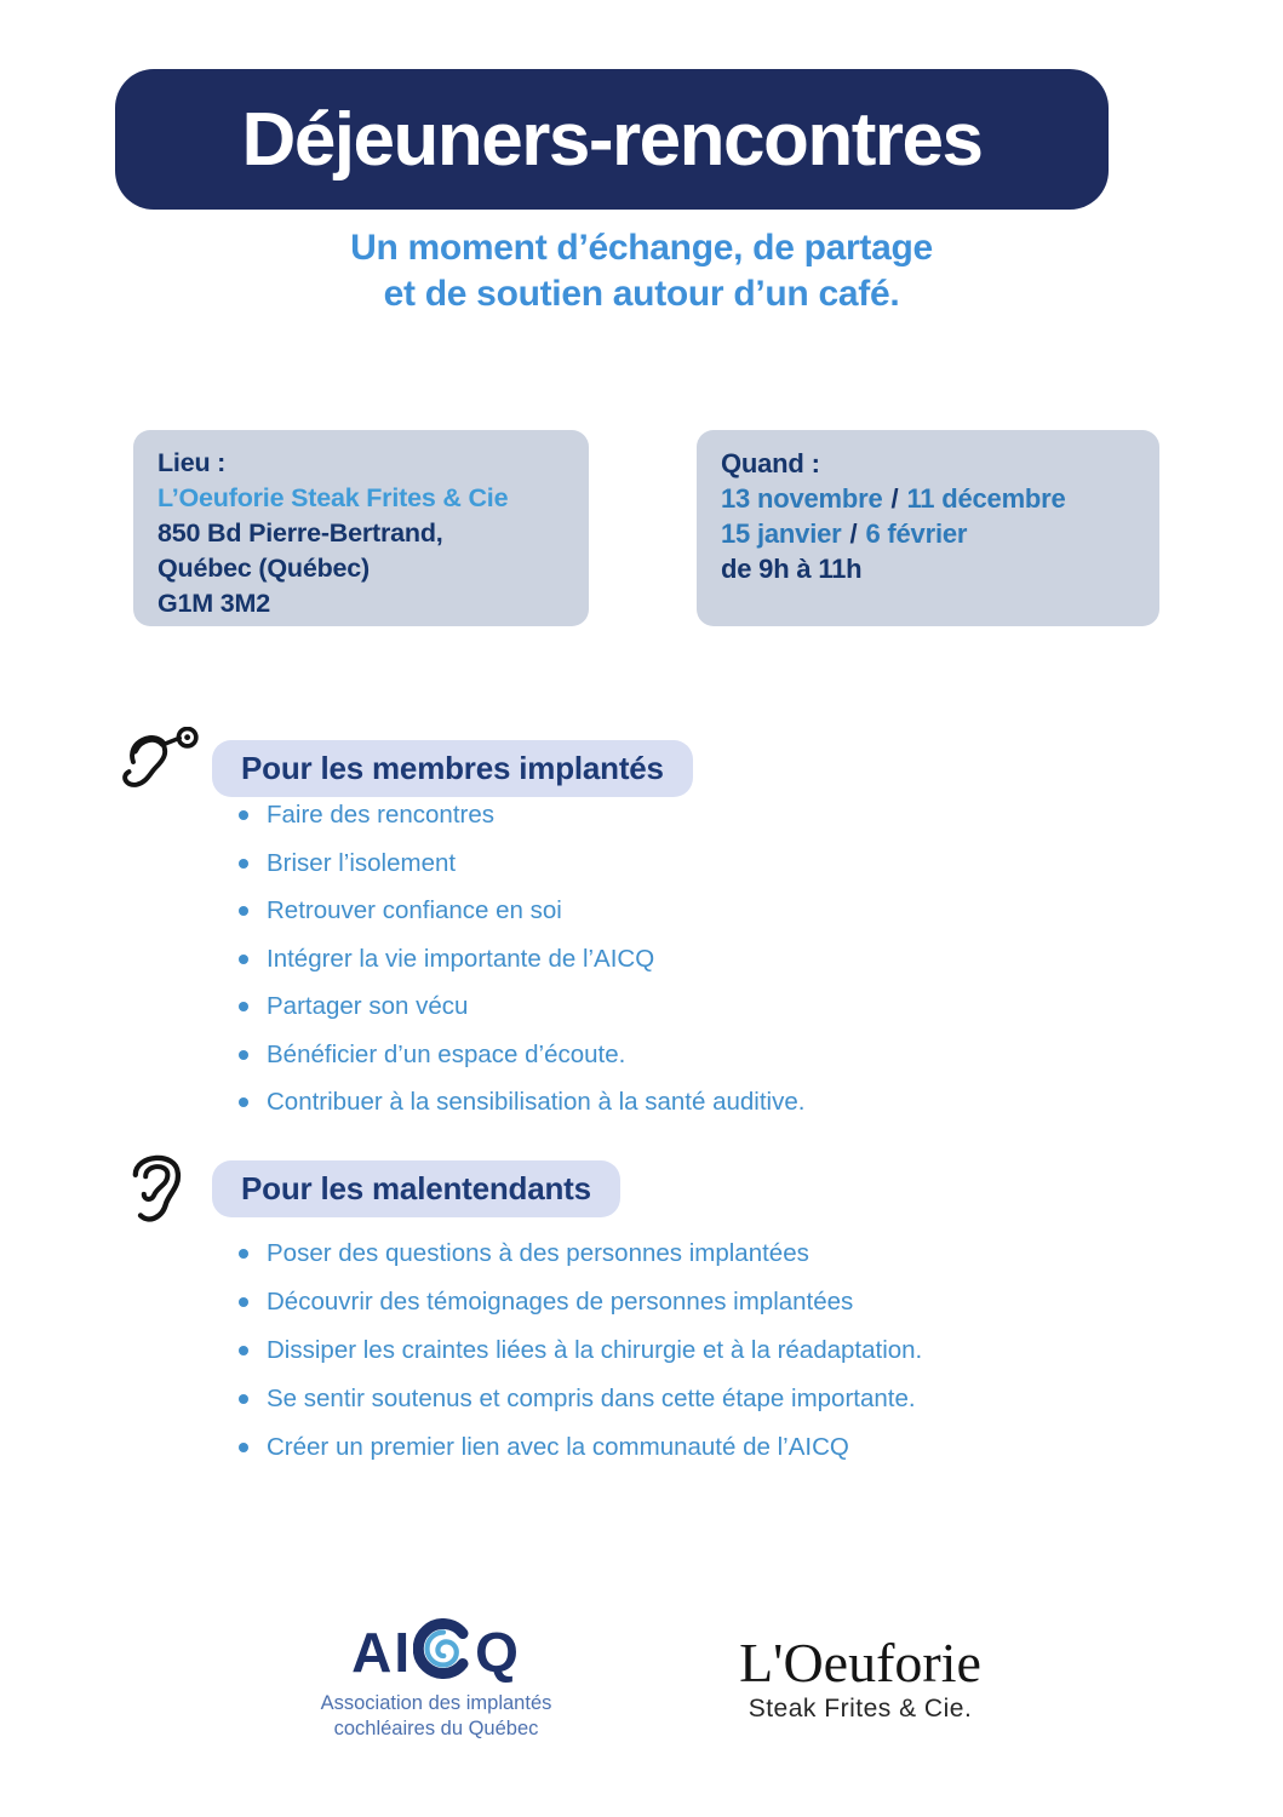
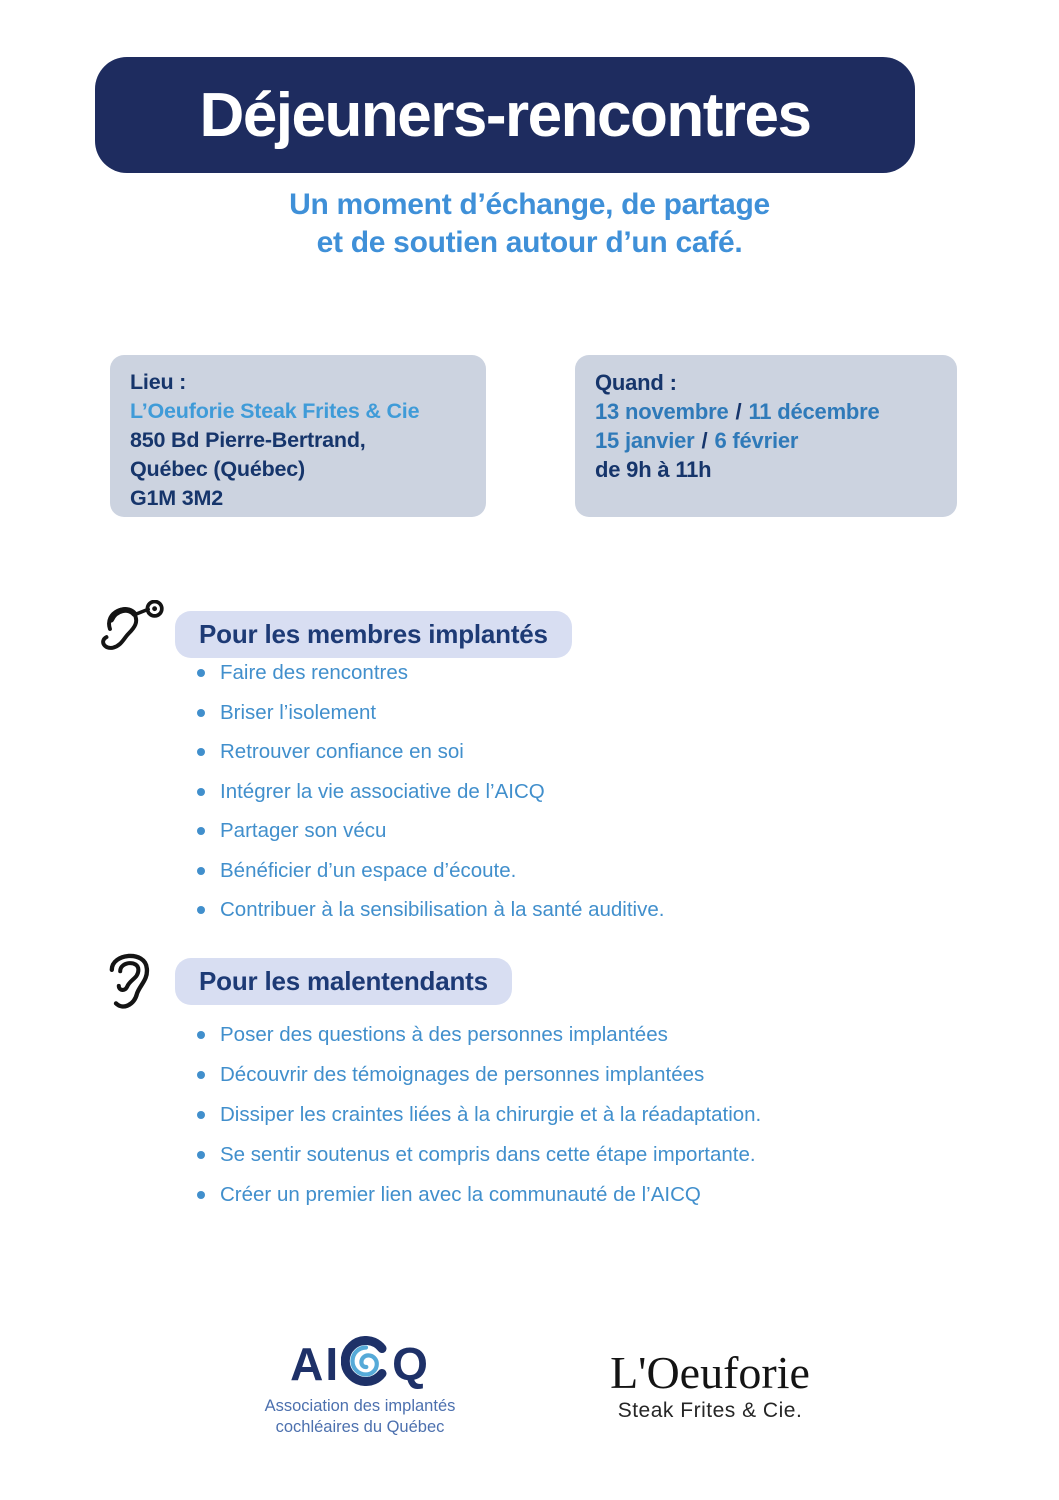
  Déjeuners-rencontres
  Un moment d’échange, de partage
  et de soutien autour d’un café.
  Lieu :
  L’Oeuforie Steak Frites & Cie
  850 Bd Pierre-Bertrand,
  Québec (Québec)
  G1M 3M2
  Quand :
  13 novembre / 11 décembre
  15 janvier / 6 février
  de 9h à 11h
  Pour les membres implantés
  Faire des rencontres
  Briser l’isolement
  Retrouver confiance en soi
- Intégrer la vie importante de l’AICQ
+ Intégrer la vie associative de l’AICQ
  Partager son vécu
  Bénéficier d’un espace d’écoute.
  Contribuer à la sensibilisation à la santé auditive.
  Pour les malentendants
  Poser des questions à des personnes implantées
  Découvrir des témoignages de personnes implantées
  Dissiper les craintes liées à la chirurgie et à la réadaptation.
  Se sentir soutenus et compris dans cette étape importante.
  Créer un premier lien avec la communauté de l’AICQ
  AI
  Q
  Association des implantés
  cochléaires du Québec
  L'Oeuforie
  Steak Frites & Cie.
